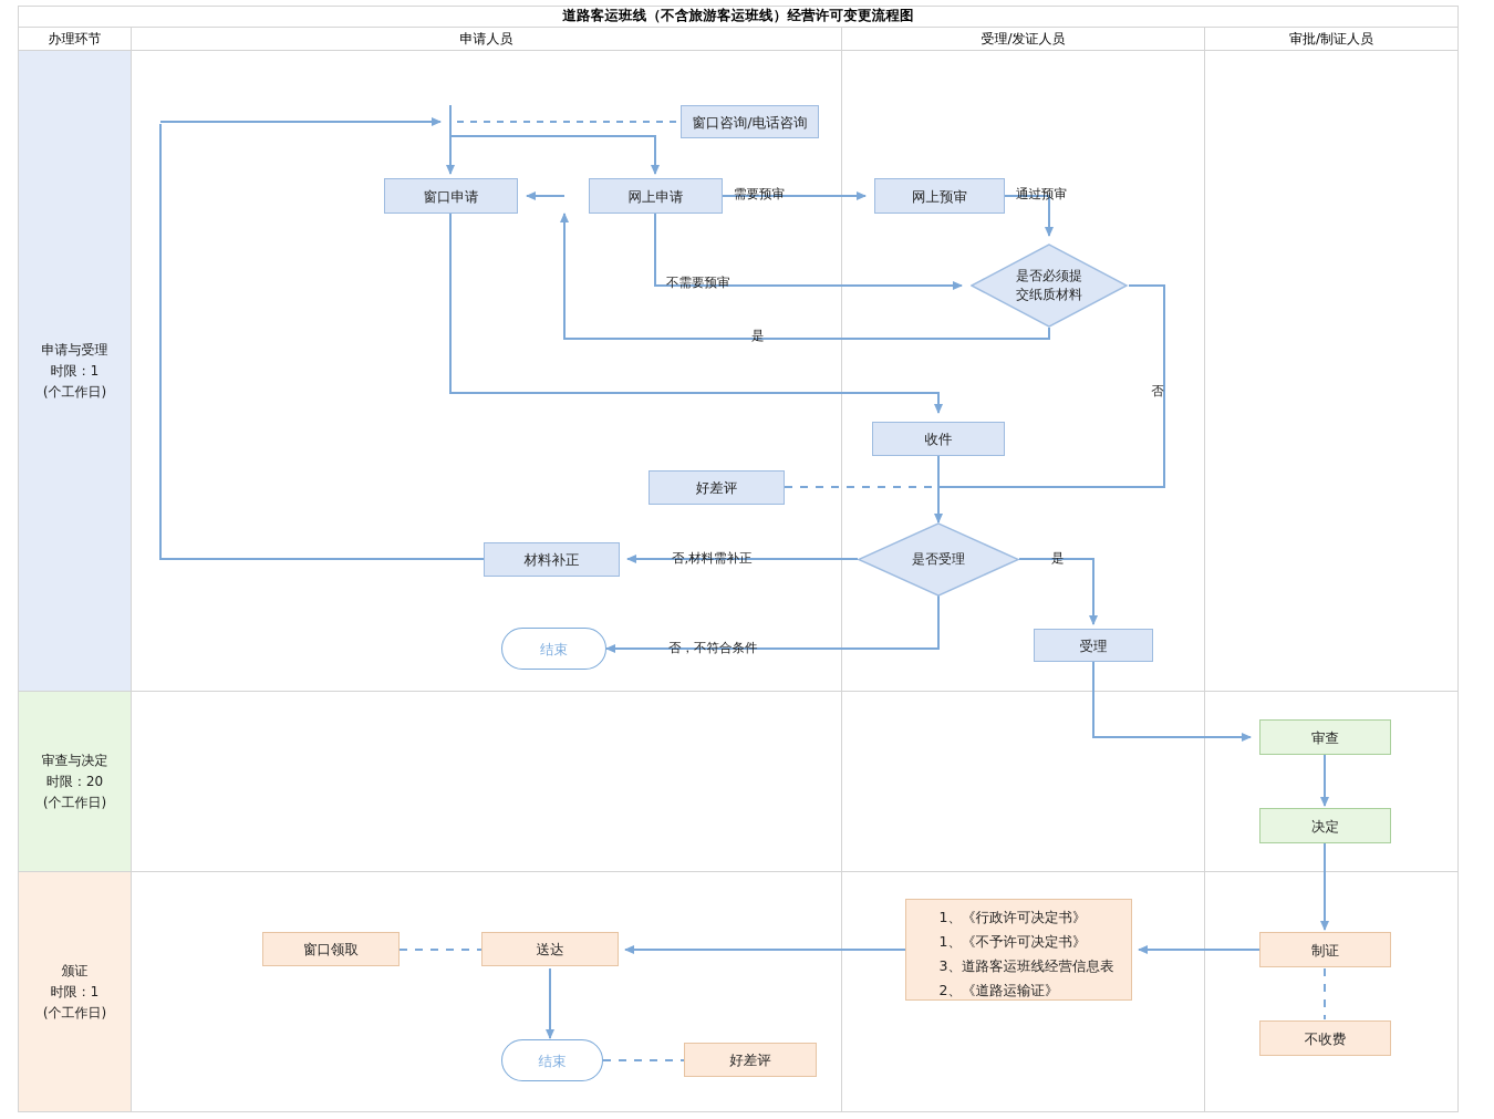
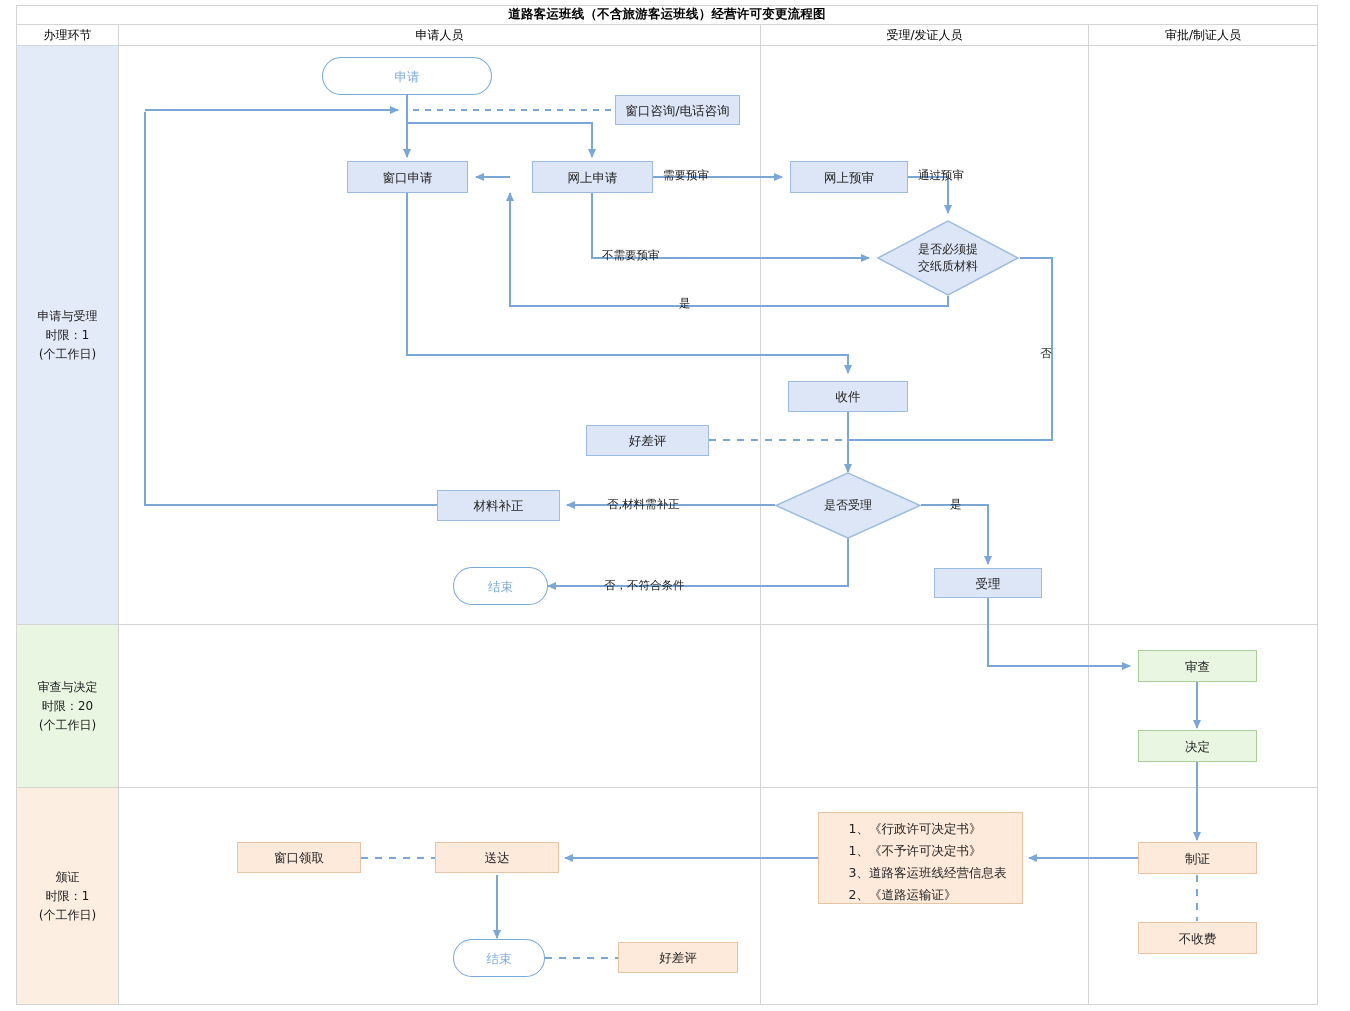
  道路客运班线（不含旅游客运班线）经营许可变更流程图
  办理环节
  申请人员
  受理/发证人员
  审批/制证人员
  申请与受理
  时限：1
  (个工作日)
  审查与决定
  时限：20
  (个工作日)
  颁证
  时限：1
  (个工作日)
+ 申请
  窗口咨询/电话咨询
  窗口申请
  网上申请
  网上预审
  是否必须提
  交纸质材料
  收件
  好差评
  材料补正
  是否受理
  结束
  受理
  审查
  决定
  制证
  不收费
  1、《行政许可决定书》
  1、《不予许可决定书》
  3、道路客运班线经营信息表
  2、《道路运输证》
  送达
  窗口领取
  结束
  好差评
  需要预审
  通过预审
  不需要预审
  是
  否,材料需补正
  是
  否，不符合条件
